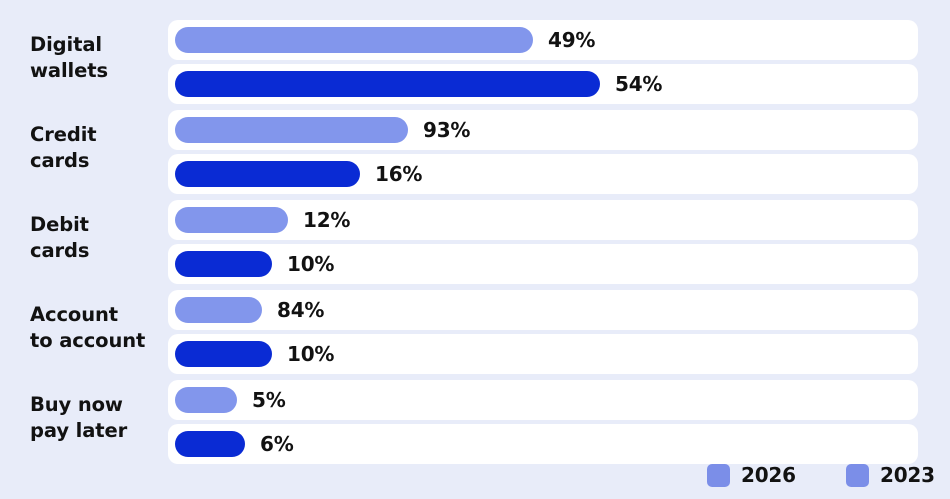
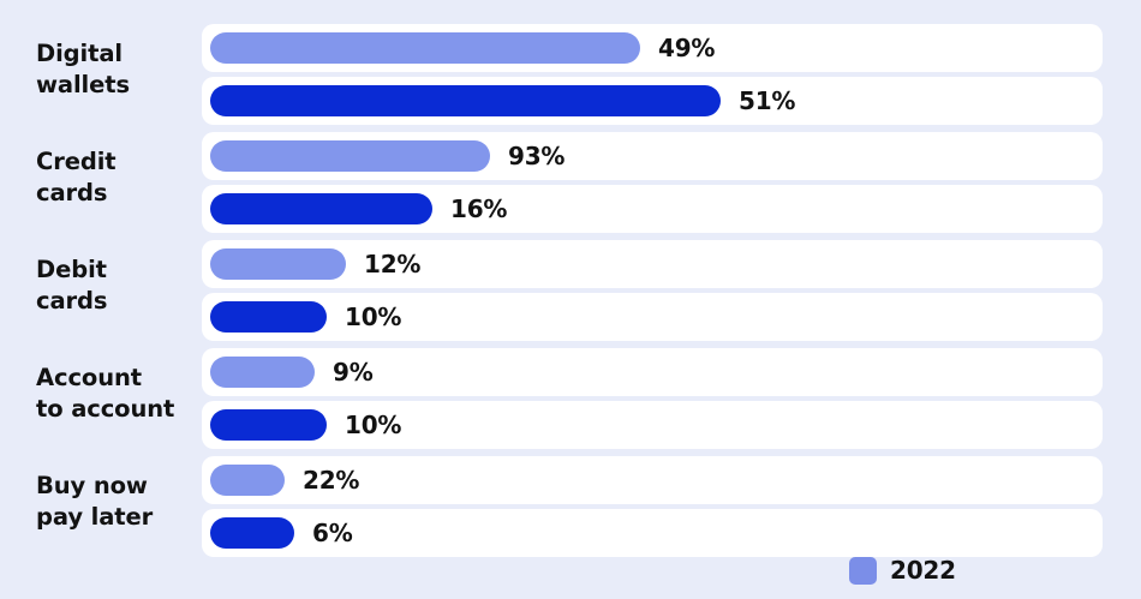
  Digital
  wallets
  49%
- 54%
+ 51%
  Credit
  cards
  93%
  16%
  Debit
  cards
  12%
  10%
  Account
  to account
- 84%
+ 9%
  10%
  Buy now
  pay later
- 5%
+ 22%
  6%
- 2026
+ 2022
- 2023
